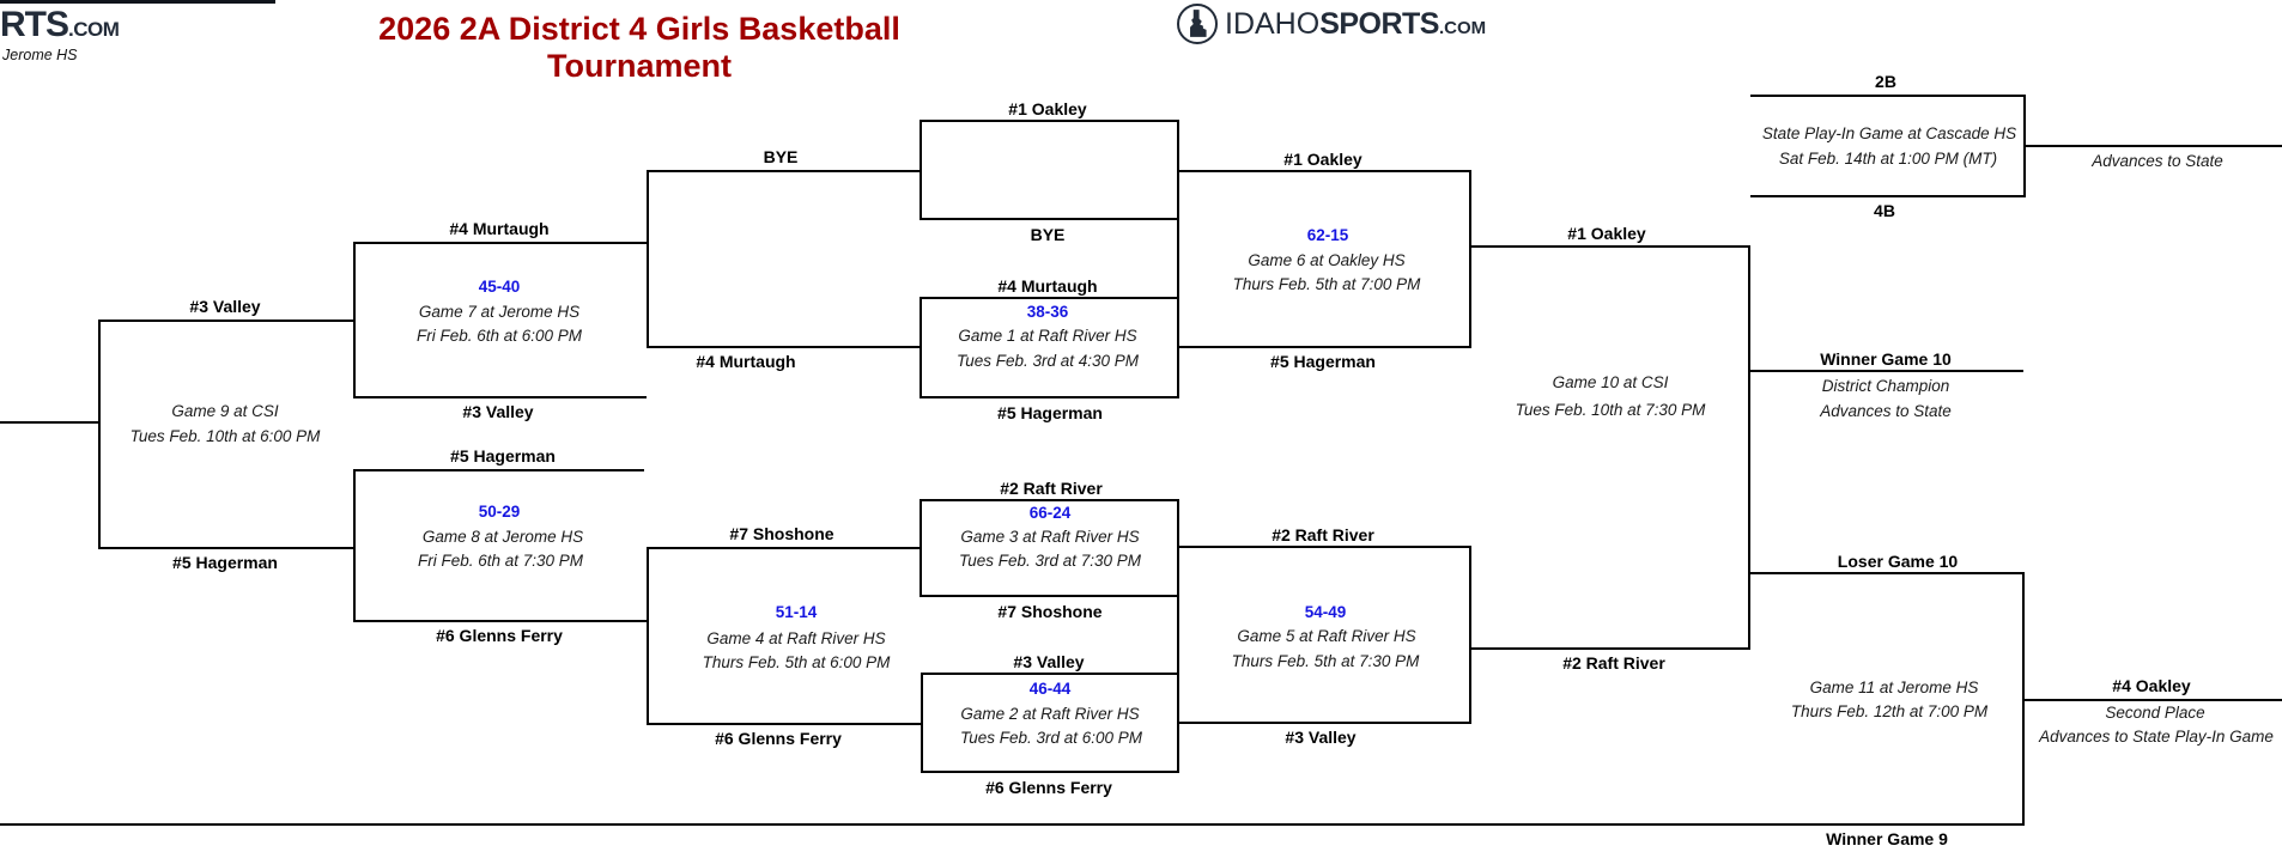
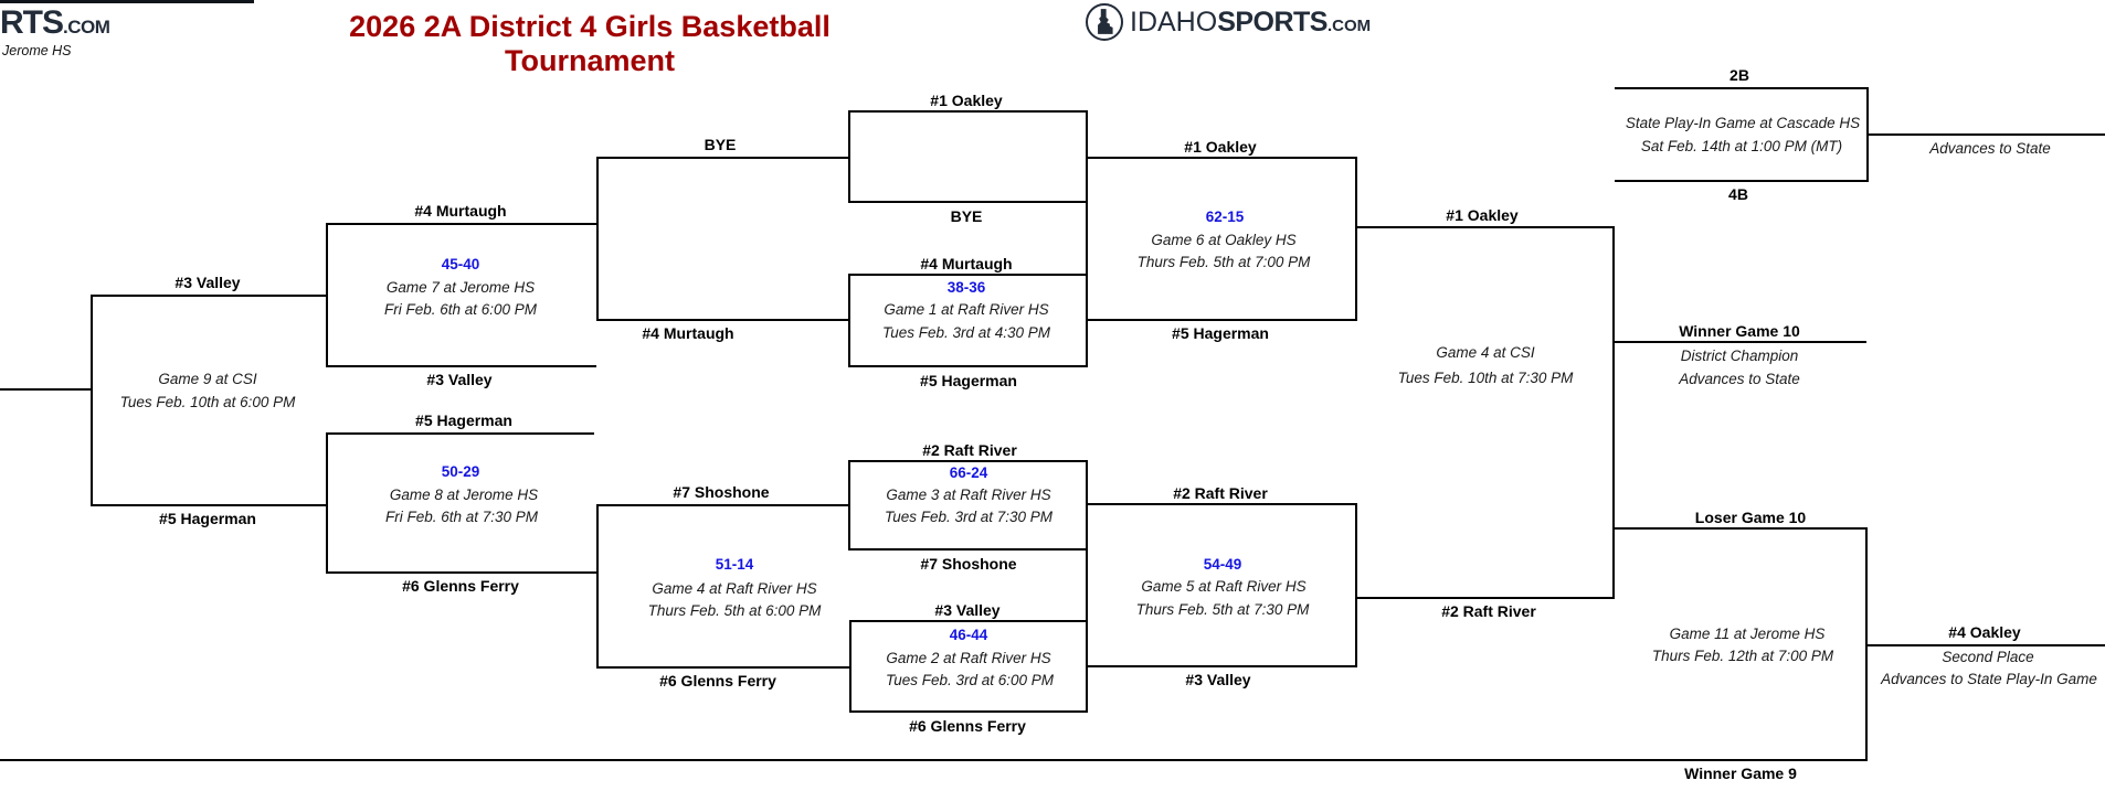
  RTS
  .COM
  Jerome HS
  2026 2A District 4 Girls Basketball Tournament
  IDAHO
  SPORTS
  .COM
  #3 Valley
  Game 9 at CSI
  Tues Feb. 10th at 6:00 PM
  #5 Hagerman
  #4 Murtaugh
  45-40
  Game 7 at Jerome HS
  Fri Feb. 6th at 6:00 PM
  #3 Valley
  #5 Hagerman
  50-29
  Game 8 at Jerome HS
  Fri Feb. 6th at 7:30 PM
  #6 Glenns Ferry
  BYE
  #4 Murtaugh
  #7 Shoshone
  51-14
  Game 4 at Raft River HS
  Thurs Feb. 5th at 6:00 PM
  #6 Glenns Ferry
  #1 Oakley
  BYE
  #4 Murtaugh
  38-36
  Game 1 at Raft River HS
  Tues Feb. 3rd at 4:30 PM
  #5 Hagerman
  #2 Raft River
  66-24
  Game 3 at Raft River HS
  Tues Feb. 3rd at 7:30 PM
  #7 Shoshone
  #3 Valley
  46-44
  Game 2 at Raft River HS
  Tues Feb. 3rd at 6:00 PM
  #6 Glenns Ferry
  #1 Oakley
  62-15
  Game 6 at Oakley HS
  Thurs Feb. 5th at 7:00 PM
  #5 Hagerman
  #2 Raft River
  54-49
  Game 5 at Raft River HS
  Thurs Feb. 5th at 7:30 PM
  #3 Valley
  #1 Oakley
  #2 Raft River
- Game 10 at CSI
+ Game 4 at CSI
  Tues Feb. 10th at 7:30 PM
  Winner Game 10
  District Champion
  Advances to State
  Loser Game 10
  Game 11 at Jerome HS
  Thurs Feb. 12th at 7:00 PM
  #4 Oakley
  Second Place
  Advances to State Play-In Game
  Winner Game 9
  2B
  State Play-In Game at Cascade HS
  Sat Feb. 14th at 1:00 PM (MT)
  4B
  Advances to State
